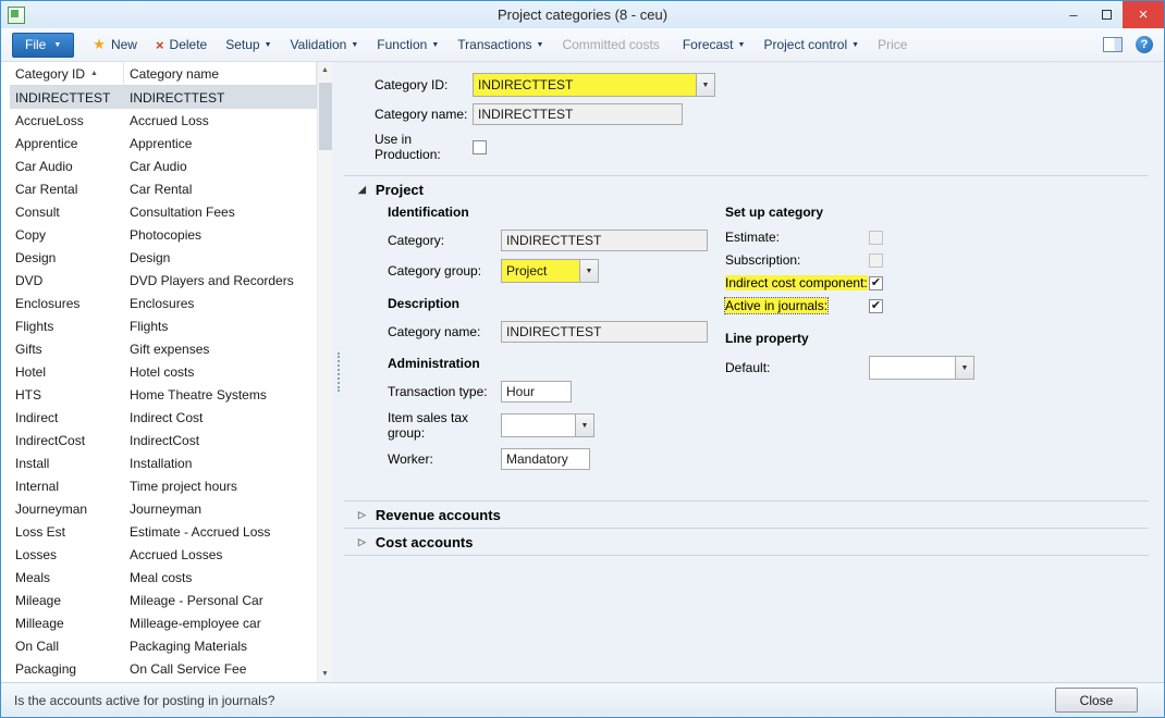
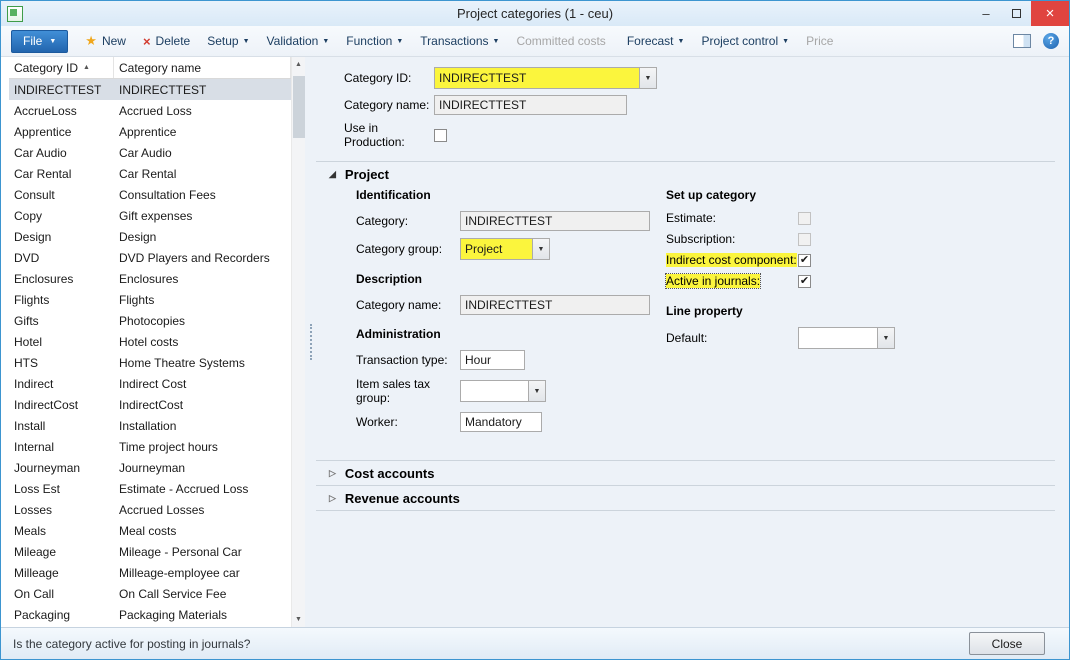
- Project categories (8 - ceu)
+ Project categories (1 - ceu)
  –
  ×
  File
  ★
  New
  ×
  Delete
  Setup
  Validation
  Function
  Transactions
  Committed costs
  Forecast
  Project control
  Price
  ?
  Category ID
  Category name
  INDIRECTTEST
  INDIRECTTEST
  AccrueLoss
  Accrued Loss
  Apprentice
  Apprentice
  Car Audio
  Car Audio
  Car Rental
  Car Rental
  Consult
  Consultation Fees
  Copy
- Photocopies
+ Gift expenses
  Design
  Design
  DVD
  DVD Players and Recorders
  Enclosures
  Enclosures
  Flights
  Flights
  Gifts
- Gift expenses
+ Photocopies
  Hotel
  Hotel costs
  HTS
  Home Theatre Systems
  Indirect
  Indirect Cost
  IndirectCost
  IndirectCost
  Install
  Installation
  Internal
  Time project hours
  Journeyman
  Journeyman
  Loss Est
  Estimate - Accrued Loss
  Losses
  Accrued Losses
  Meals
  Meal costs
  Mileage
  Mileage - Personal Car
  Milleage
  Milleage-employee car
  On Call
- Packaging Materials
+ On Call Service Fee
  Packaging
- On Call Service Fee
+ Packaging Materials
  Category ID:
  INDIRECTTEST
  Category name:
  INDIRECTTEST
  Use in Production:
  ◢
  Project
  Identification
  Category:
  INDIRECTTEST
  Category group:
  Project
  Description
  Category name:
  INDIRECTTEST
  Administration
  Transaction type:
  Hour
  Item sales tax group:
  Worker:
  Mandatory
  Set up category
  Estimate:
  Subscription:
  Indirect cost component:
  ✔
  Active in journals:
  ✔
  Line property
  Default:
  ▷
- Revenue accounts
+ Cost accounts
  ▷
- Cost accounts
+ Revenue accounts
- Is the accounts active for posting in journals?
+ Is the category active for posting in journals?
  Close
